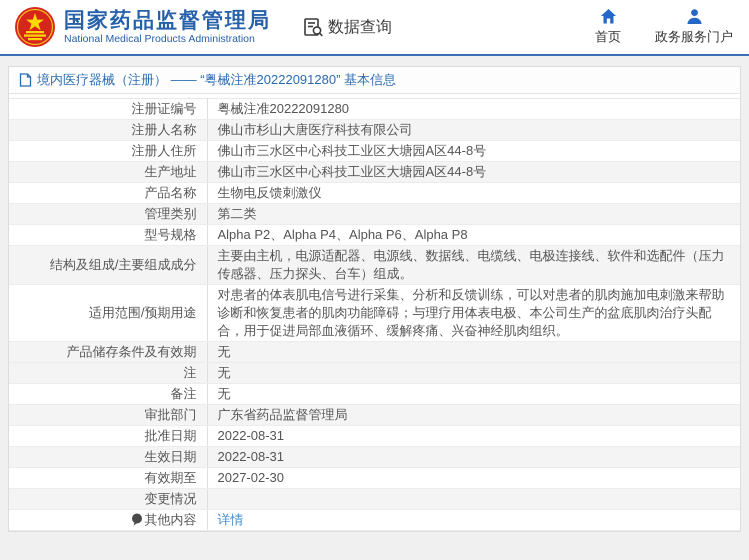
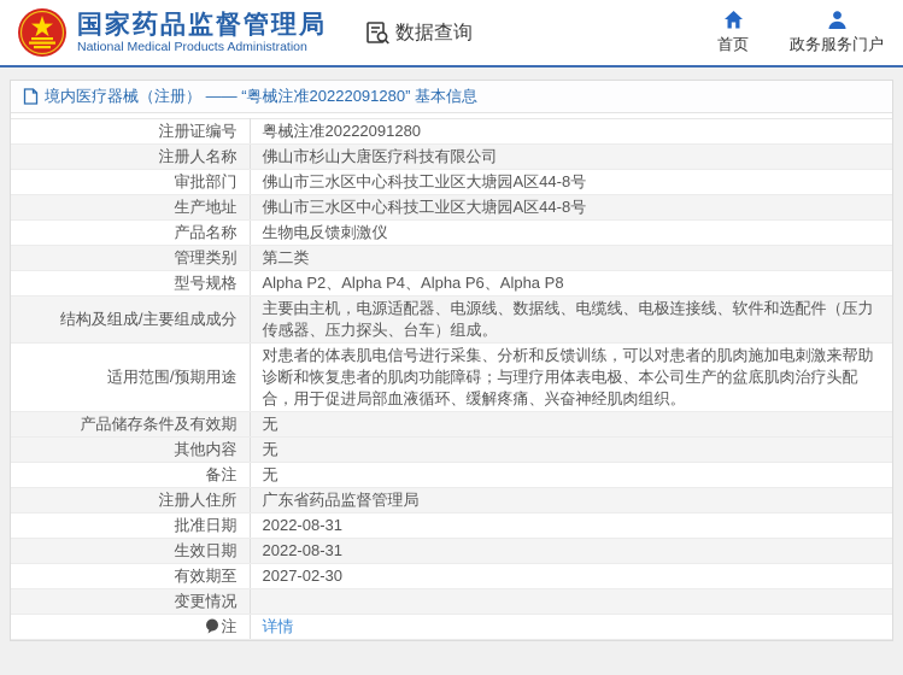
  国家药品监督管理局
  National Medical Products Administration
  数据查询
  首页
  政务服务门户
  境内医疗器械（注册） —— “粤械注准20222091280” 基本信息
  注册证编号	粤械注准20222091280
  注册人名称	佛山市杉山大唐医疗科技有限公司
- 注册人住所	佛山市三水区中心科技工业区大塘园A区44-8号
+ 审批部门	佛山市三水区中心科技工业区大塘园A区44-8号
  生产地址	佛山市三水区中心科技工业区大塘园A区44-8号
  产品名称	生物电反馈刺激仪
  管理类别	第二类
  型号规格	Alpha P2、Alpha P4、Alpha P6、Alpha P8
  结构及组成/主要组成成分	主要由主机，电源适配器、电源线、数据线、电缆线、电极连接线、软件和选配件（压力传感器、压力探头、台车）组成。
  适用范围/预期用途	对患者的体表肌电信号进行采集、分析和反馈训练，可以对患者的肌肉施加电刺激来帮助诊断和恢复患者的肌肉功能障碍；与理疗用体表电极、本公司生产的盆底肌肉治疗头配合，用于促进局部血液循环、缓解疼痛、兴奋神经肌肉组织。
  产品储存条件及有效期	无
- 注	无
+ 其他内容	无
  备注	无
- 审批部门	广东省药品监督管理局
+ 注册人住所	广东省药品监督管理局
  批准日期	2022-08-31
  生效日期	2022-08-31
  有效期至	2027-02-30
  变更情况
- 其他内容	详情
+ 注	详情
